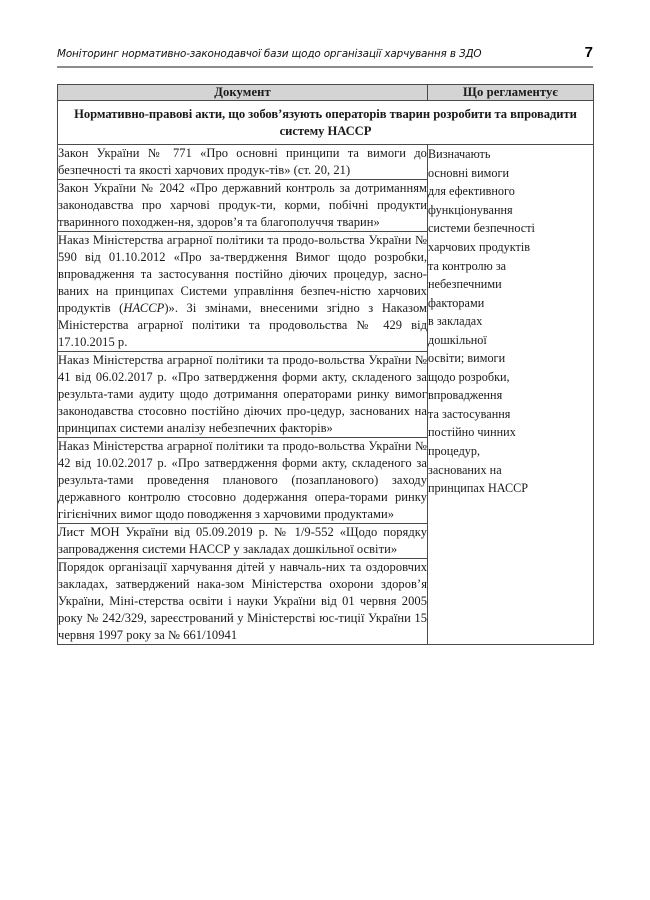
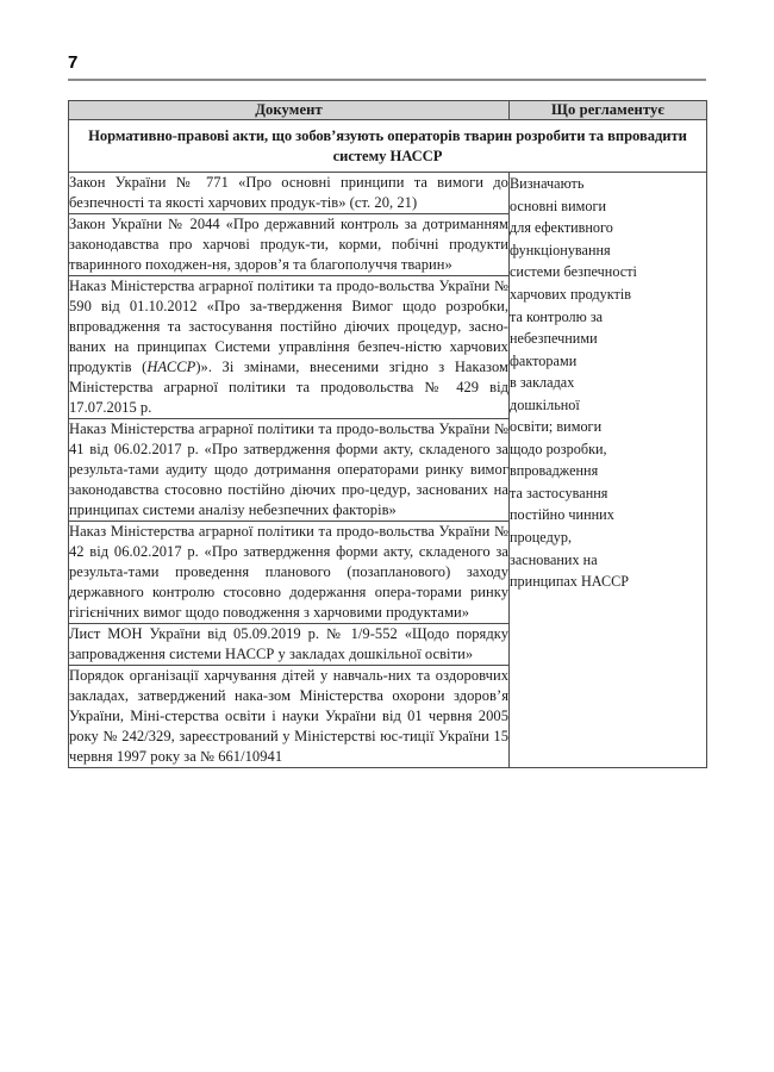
- Моніторинг нормативно-законодавчої бази щодо організації харчування в ЗДО
  7
  Документ	Що регламентує
  Нормативно-правові акти, що зобов’язують операторів тварин розробити та впровадити систему НАССР
  Закон України № 771 «Про основні принципи та вимоги до безпечності та якості харчових продук-тів» (ст. 20, 21)	Визначають основні вимоги для ефективного функціонування системи безпечності харчових продуктів та контролю за небезпечними факторами в закладах дошкільної освіти; вимоги щодо розробки, впровадження та застосування постійно чинних процедур, заснованих на принципах НАССР
- Закон України № 2042 «Про державний контроль за дотриманням законодавства про харчові продук-ти, корми, побічні продукти тваринного походжен-ня, здоров’я та благополуччя тварин»
+ Закон України № 2044 «Про державний контроль за дотриманням законодавства про харчові продук-ти, корми, побічні продукти тваринного походжен-ня, здоров’я та благополуччя тварин»
- Наказ Міністерства аграрної політики та продо-вольства України № 590 від 01.10.2012 «Про за-твердження Вимог щодо розробки, впровадження та застосування постійно діючих процедур, засно-ваних на принципах Системи управління безпеч-ністю харчових продуктів (НАССР)». Зі змінами, внесеними згідно з Наказом Міністерства аграрної політики та продовольства № 429 від 17.10.2015 р.
+ Наказ Міністерства аграрної політики та продо-вольства України № 590 від 01.10.2012 «Про за-твердження Вимог щодо розробки, впровадження та застосування постійно діючих процедур, засно-ваних на принципах Системи управління безпеч-ністю харчових продуктів (НАССР)». Зі змінами, внесеними згідно з Наказом Міністерства аграрної політики та продовольства № 429 від 17.07.2015 р.
  Наказ Міністерства аграрної політики та продо-вольства України № 41 від 06.02.2017 р. «Про затвердження форми акту, складеного за результа-тами аудиту щодо дотримання операторами ринку вимог законодавства стосовно постійно діючих про-цедур, заснованих на принципах системи аналізу небезпечних факторів»
- Наказ Міністерства аграрної політики та продо-вольства України № 42 від 10.02.2017 р. «Про затвердження форми акту, складеного за результа-тами проведення планового (позапланового) заходу державного контролю стосовно додержання опера-торами ринку гігієнічних вимог щодо поводження з харчовими продуктами»
+ Наказ Міністерства аграрної політики та продо-вольства України № 42 від 06.02.2017 р. «Про затвердження форми акту, складеного за результа-тами проведення планового (позапланового) заходу державного контролю стосовно додержання опера-торами ринку гігієнічних вимог щодо поводження з харчовими продуктами»
  Лист МОН України від 05.09.2019 р. № 1/9-552 «Щодо порядку запровадження системи НАССР у закладах дошкільної освіти»
  Порядок організації харчування дітей у навчаль-них та оздоровчих закладах, затверджений нака-зом Міністерства охорони здоров’я України, Міні-стерства освіти і науки України від 01 червня 2005 року № 242/329, зареєстрований у Міністерстві юс-тиції України 15 червня 1997 року за № 661/10941
